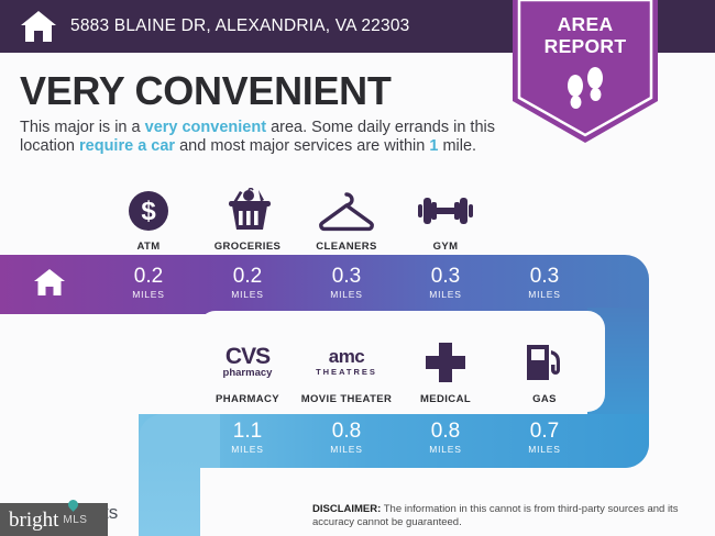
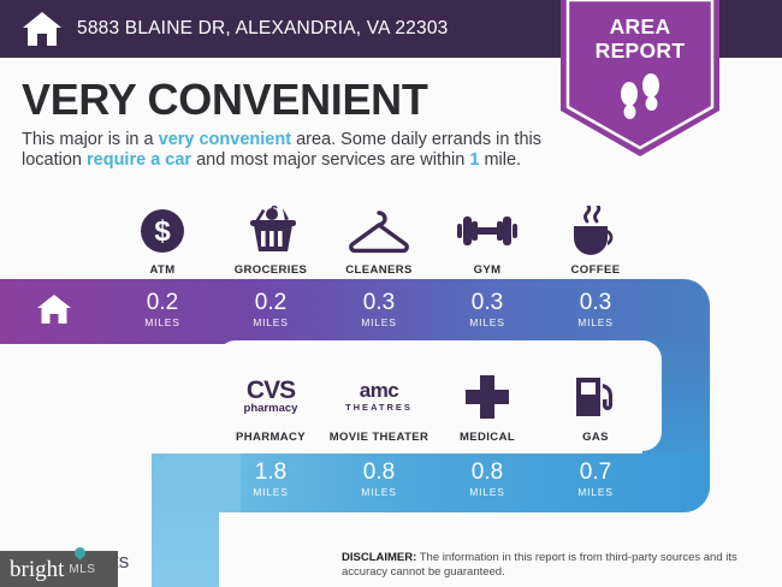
  5883 BLAINE DR, ALEXANDRIA, VA 22303
  AREA
  REPORT
  VERY CONVENIENT
  This major is in a very convenient area. Some daily errands in this location require a car and most major services are within 1 mile.
  $
  ATM
  GROCERIES
  CLEANERS
  GYM
+ COFFEE
  0.2
  MILES
  0.2
  MILES
  0.3
  MILES
  0.3
  MILES
  0.3
  MILES
  CVS
  pharmacy
  PHARMACY
  amc
  THEATRES
  MOVIE THEATER
  MEDICAL
  GAS
- 1.1
+ 1.8
  MILES
  0.8
  MILES
  0.8
  MILES
  0.7
  MILES
  bright
  MLS
- DISCLAIMER: The information in this cannot is from third-party sources and its accuracy cannot be guaranteed.
+ DISCLAIMER: The information in this report is from third-party sources and its accuracy cannot be guaranteed.
